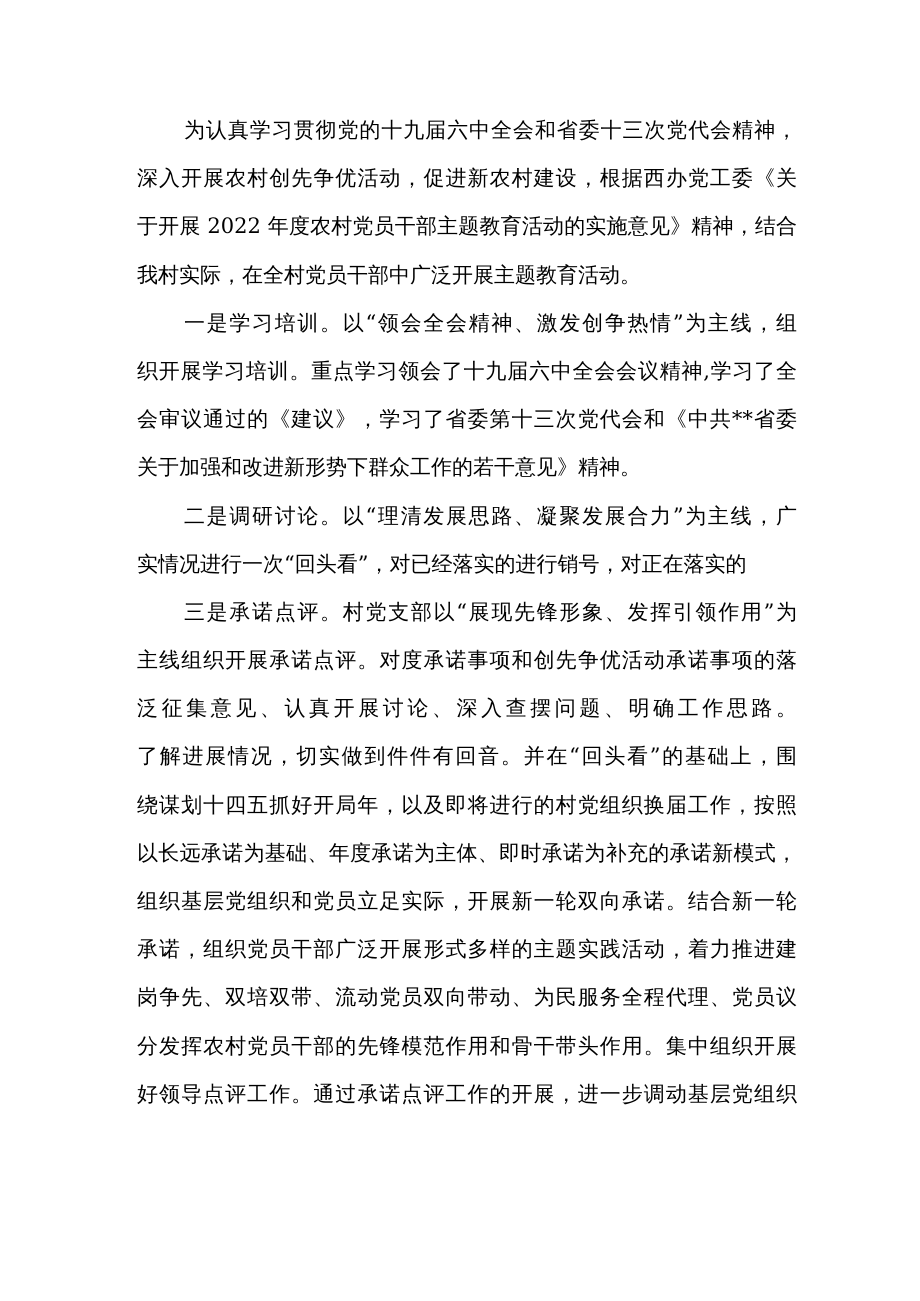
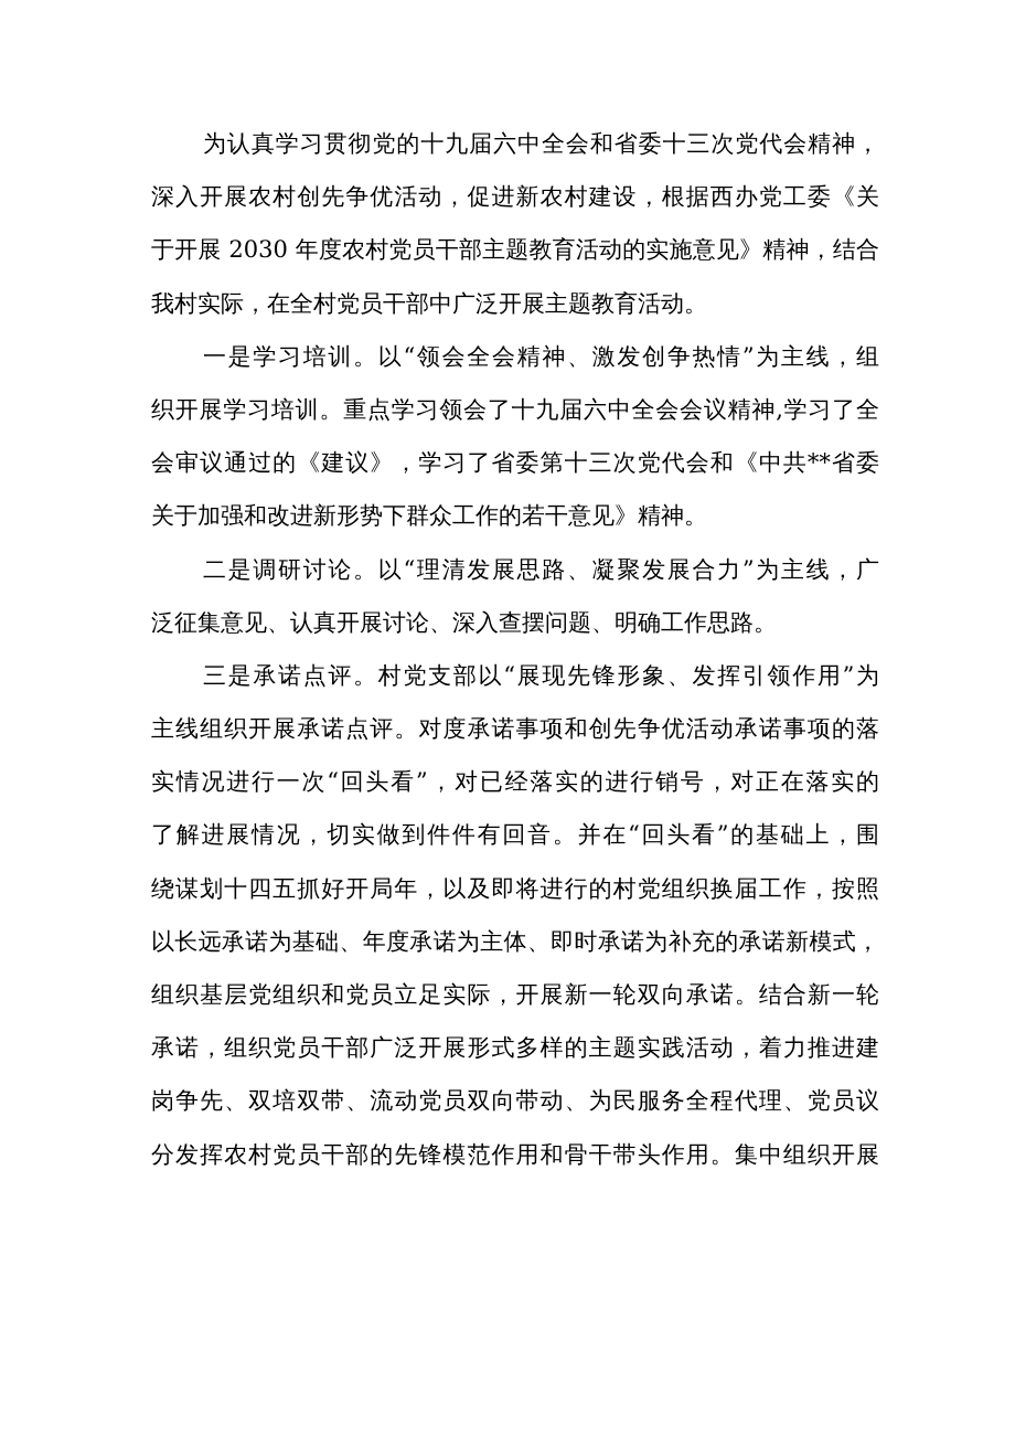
  为认真学习贯彻党的十九届六中全会和省委十三次党代会精神，
  深入开展农村创先争优活动，促进新农村建设，根据西办党工委《关
- 于开展 2022 年度农村党员干部主题教育活动的实施意见》精神，结合
+ 于开展 2030 年度农村党员干部主题教育活动的实施意见》精神，结合
  我村实际，在全村党员干部中广泛开展主题教育活动。
  一是学习培训。以“领会全会精神、激发创争热情”为主线，组
  织开展学习培训。重点学习领会了十九届六中全会会议精神,学习了全
  会审议通过的《建议》，学习了省委第十三次党代会和《中共**省委
  关于加强和改进新形势下群众工作的若干意见》精神。
  二是调研讨论。以“理清发展思路、凝聚发展合力”为主线，广
- 实情况进行一次“回头看”，对已经落实的进行销号，对正在落实的
+ 泛征集意见、认真开展讨论、深入查摆问题、明确工作思路。
  三是承诺点评。村党支部以“展现先锋形象、发挥引领作用”为
  主线组织开展承诺点评。对度承诺事项和创先争优活动承诺事项的落
- 泛征集意见、认真开展讨论、深入查摆问题、明确工作思路。
+ 实情况进行一次“回头看”，对已经落实的进行销号，对正在落实的
  了解进展情况，切实做到件件有回音。并在“回头看”的基础上，围
  绕谋划十四五抓好开局年，以及即将进行的村党组织换届工作，按照
  以长远承诺为基础、年度承诺为主体、即时承诺为补充的承诺新模式，
  组织基层党组织和党员立足实际，开展新一轮双向承诺。结合新一轮
  承诺，组织党员干部广泛开展形式多样的主题实践活动，着力推进建
  岗争先、双培双带、流动党员双向带动、为民服务全程代理、党员议
  分发挥农村党员干部的先锋模范作用和骨干带头作用。集中组织开展
- 好领导点评工作。通过承诺点评工作的开展，进一步调动基层党组织
